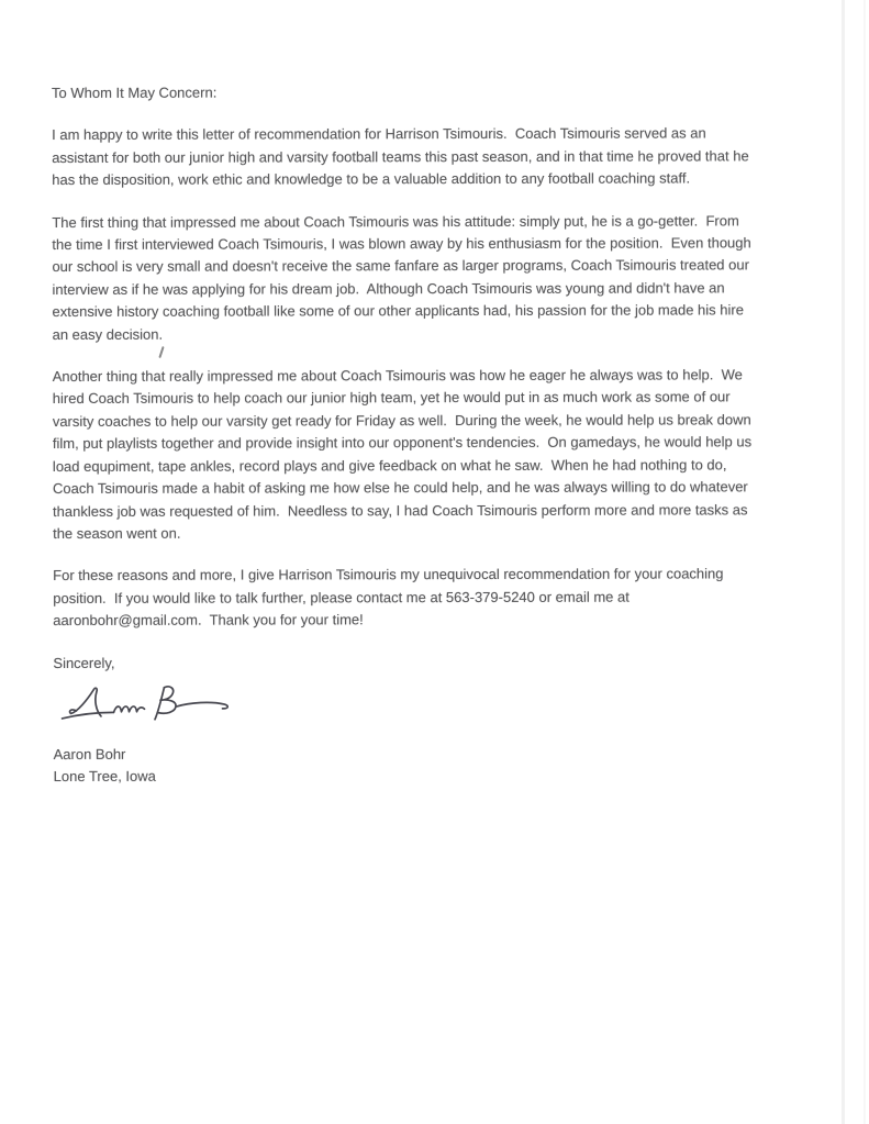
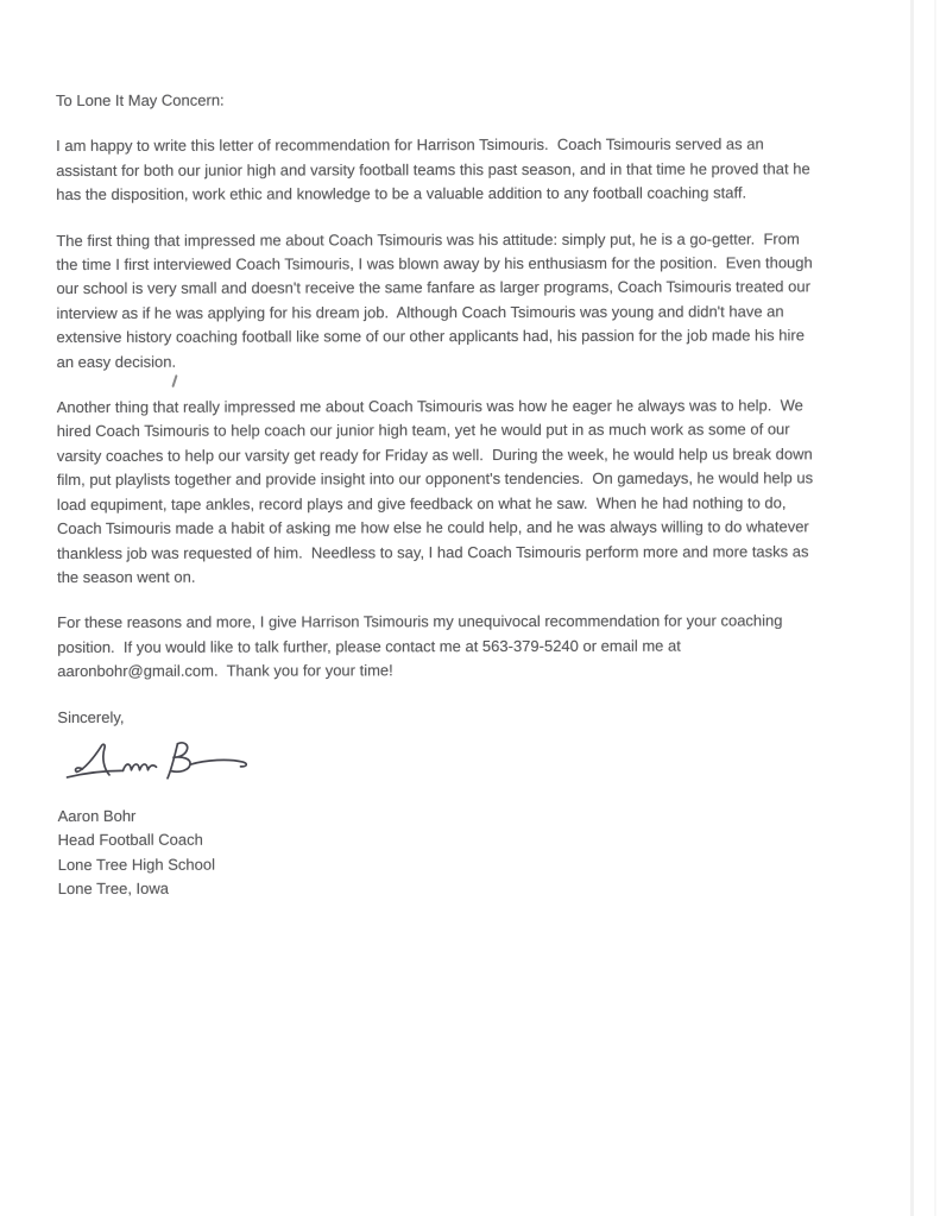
- To Whom It May Concern:
+ To Lone It May Concern:
  I am happy to write this letter of recommendation for Harrison Tsimouris. Coach Tsimouris served as an
  assistant for both our junior high and varsity football teams this past season, and in that time he proved that he
  has the disposition, work ethic and knowledge to be a valuable addition to any football coaching staff.
  The first thing that impressed me about Coach Tsimouris was his attitude: simply put, he is a go-getter. From
  the time I first interviewed Coach Tsimouris, I was blown away by his enthusiasm for the position. Even though
  our school is very small and doesn't receive the same fanfare as larger programs, Coach Tsimouris treated our
  interview as if he was applying for his dream job. Although Coach Tsimouris was young and didn't have an
  extensive history coaching football like some of our other applicants had, his passion for the job made his hire
  an easy decision.
  Another thing that really impressed me about Coach Tsimouris was how he eager he always was to help. We
  hired Coach Tsimouris to help coach our junior high team, yet he would put in as much work as some of our
  varsity coaches to help our varsity get ready for Friday as well. During the week, he would help us break down
  film, put playlists together and provide insight into our opponent's tendencies. On gamedays, he would help us
  load equpiment, tape ankles, record plays and give feedback on what he saw. When he had nothing to do,
  Coach Tsimouris made a habit of asking me how else he could help, and he was always willing to do whatever
  thankless job was requested of him. Needless to say, I had Coach Tsimouris perform more and more tasks as
  the season went on.
  For these reasons and more, I give Harrison Tsimouris my unequivocal recommendation for your coaching
  position. If you would like to talk further, please contact me at 563-379-5240 or email me at
  aaronbohr@gmail.com. Thank you for your time!
  Sincerely,
  Aaron Bohr
+ Head Football Coach
+ Lone Tree High School
  Lone Tree, Iowa
